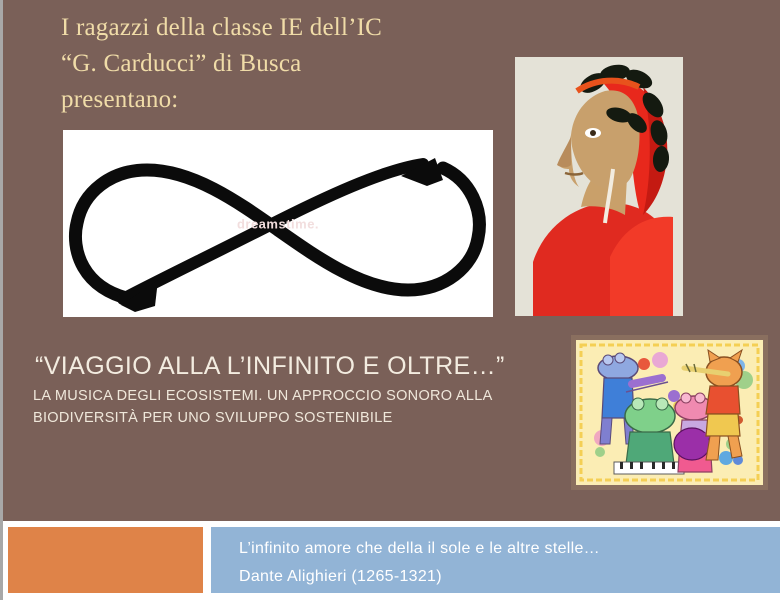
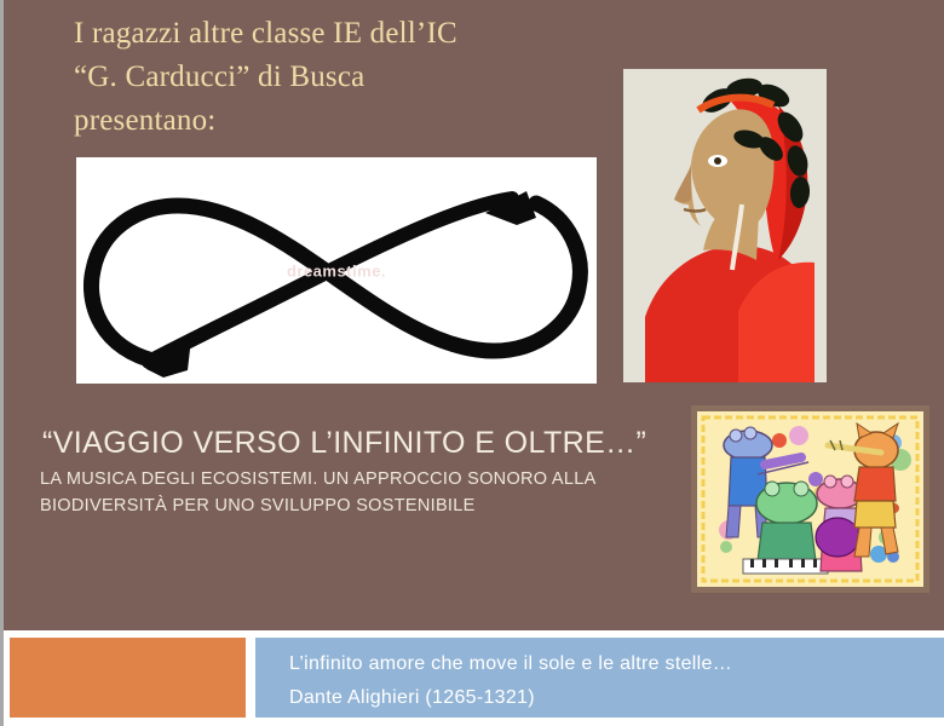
- I ragazzi della classe IE dell’IC
+ I ragazzi altre classe IE dell’IC
  “G. Carducci” di Busca
  presentano:
  dreamstime.
- “VIAGGIO ALLA L’INFINITO E OLTRE…”
+ “VIAGGIO VERSO L’INFINITO E OLTRE…”
  LA MUSICA DEGLI ECOSISTEMI. UN APPROCCIO SONORO ALLA BIODIVERSITÀ PER UNO SVILUPPO SOSTENIBILE
- L’infinito amore che della il sole e le altre stelle…
+ L’infinito amore che move il sole e le altre stelle…
  Dante Alighieri (1265-1321)
